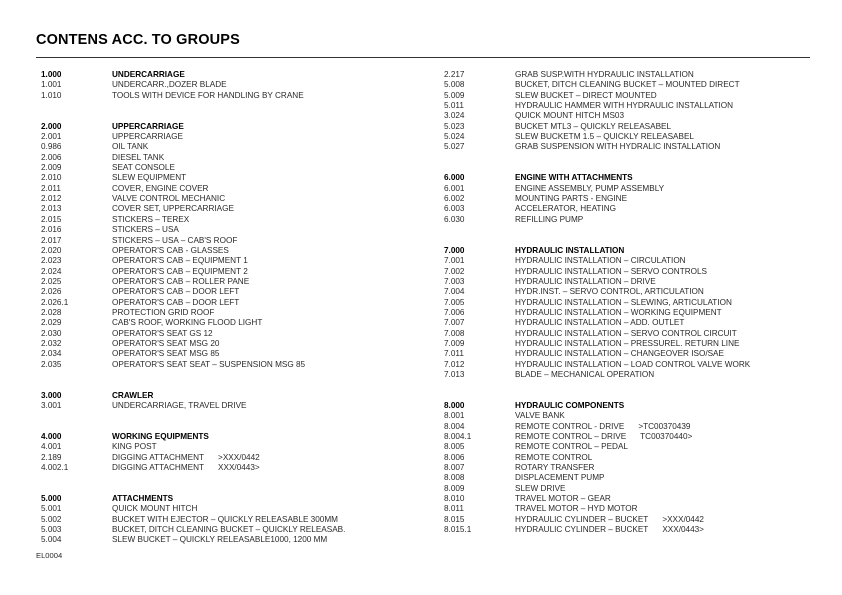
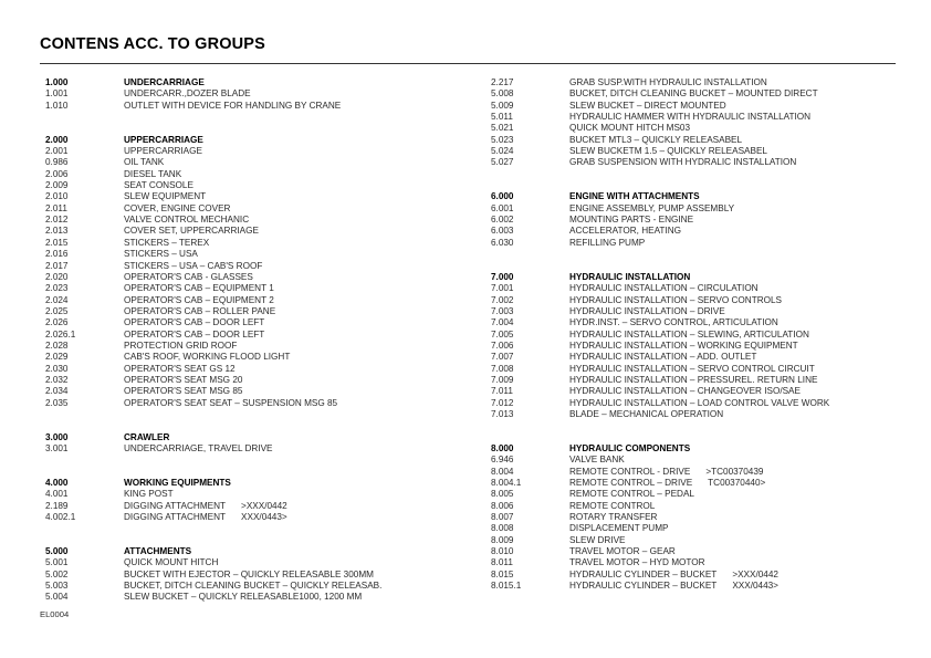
  CONTENS ACC. TO GROUPS
  1.000
  UNDERCARRIAGE
  1.001
  UNDERCARR.,DOZER BLADE
  1.010
- TOOLS WITH DEVICE FOR HANDLING BY CRANE
+ OUTLET WITH DEVICE FOR HANDLING BY CRANE
  2.000
  UPPERCARRIAGE
  2.001
  UPPERCARRIAGE
  0.986
  OIL TANK
  2.006
  DIESEL TANK
  2.009
  SEAT CONSOLE
  2.010
  SLEW EQUIPMENT
  2.011
  COVER, ENGINE COVER
  2.012
  VALVE CONTROL MECHANIC
  2.013
  COVER SET, UPPERCARRIAGE
  2.015
  STICKERS – TEREX
  2.016
  STICKERS – USA
  2.017
  STICKERS – USA – CAB'S ROOF
  2.020
  OPERATOR'S CAB - GLASSES
  2.023
  OPERATOR'S CAB – EQUIPMENT 1
  2.024
  OPERATOR'S CAB – EQUIPMENT 2
  2.025
  OPERATOR'S CAB – ROLLER PANE
  2.026
  OPERATOR'S CAB – DOOR LEFT
  2.026.1
  OPERATOR'S CAB – DOOR LEFT
  2.028
  PROTECTION GRID ROOF
  2.029
  CAB'S ROOF, WORKING FLOOD LIGHT
  2.030
  OPERATOR'S SEAT GS 12
  2.032
  OPERATOR'S SEAT MSG 20
  2.034
  OPERATOR'S SEAT MSG 85
  2.035
  OPERATOR'S SEAT SEAT – SUSPENSION MSG 85
  3.000
  CRAWLER
  3.001
  UNDERCARRIAGE, TRAVEL DRIVE
  4.000
  WORKING EQUIPMENTS
  4.001
  KING POST
  2.189
  DIGGING ATTACHMENT
  >XXX/0442
  4.002.1
  DIGGING ATTACHMENT
  XXX/0443>
  5.000
  ATTACHMENTS
  5.001
  QUICK MOUNT HITCH
  5.002
  BUCKET WITH EJECTOR – QUICKLY RELEASABLE 300MM
  5.003
  BUCKET, DITCH CLEANING BUCKET – QUICKLY RELEASAB.
  5.004
  SLEW BUCKET – QUICKLY RELEASABLE1000, 1200 MM
  2.217
  GRAB SUSP.WITH HYDRAULIC INSTALLATION
  5.008
  BUCKET, DITCH CLEANING BUCKET – MOUNTED DIRECT
  5.009
  SLEW BUCKET – DIRECT MOUNTED
  5.011
  HYDRAULIC HAMMER WITH HYDRAULIC INSTALLATION
- 3.024
+ 5.021
  QUICK MOUNT HITCH MS03
  5.023
  BUCKET MTL3 – QUICKLY RELEASABEL
  5.024
  SLEW BUCKETM 1.5 – QUICKLY RELEASABEL
  5.027
  GRAB SUSPENSION WITH HYDRALIC INSTALLATION
  6.000
  ENGINE WITH ATTACHMENTS
  6.001
  ENGINE ASSEMBLY, PUMP ASSEMBLY
  6.002
  MOUNTING PARTS - ENGINE
  6.003
  ACCELERATOR, HEATING
  6.030
  REFILLING PUMP
  7.000
  HYDRAULIC INSTALLATION
  7.001
  HYDRAULIC INSTALLATION – CIRCULATION
  7.002
  HYDRAULIC INSTALLATION – SERVO CONTROLS
  7.003
  HYDRAULIC INSTALLATION – DRIVE
  7.004
  HYDR.INST. – SERVO CONTROL, ARTICULATION
  7.005
  HYDRAULIC INSTALLATION – SLEWING, ARTICULATION
  7.006
  HYDRAULIC INSTALLATION – WORKING EQUIPMENT
  7.007
  HYDRAULIC INSTALLATION – ADD. OUTLET
  7.008
  HYDRAULIC INSTALLATION – SERVO CONTROL CIRCUIT
  7.009
  HYDRAULIC INSTALLATION – PRESSUREL. RETURN LINE
  7.011
  HYDRAULIC INSTALLATION – CHANGEOVER ISO/SAE
  7.012
  HYDRAULIC INSTALLATION – LOAD CONTROL VALVE WORK
  7.013
  BLADE – MECHANICAL OPERATION
  8.000
  HYDRAULIC COMPONENTS
- 8.001
+ 6.946
  VALVE BANK
  8.004
  REMOTE CONTROL - DRIVE
  >TC00370439
  8.004.1
  REMOTE CONTROL – DRIVE
  TC00370440>
  8.005
  REMOTE CONTROL – PEDAL
  8.006
  REMOTE CONTROL
  8.007
  ROTARY TRANSFER
  8.008
  DISPLACEMENT PUMP
  8.009
  SLEW DRIVE
  8.010
  TRAVEL MOTOR – GEAR
  8.011
  TRAVEL MOTOR – HYD MOTOR
  8.015
  HYDRAULIC CYLINDER – BUCKET
  >XXX/0442
  8.015.1
  HYDRAULIC CYLINDER – BUCKET
  XXX/0443>
  EL0004
